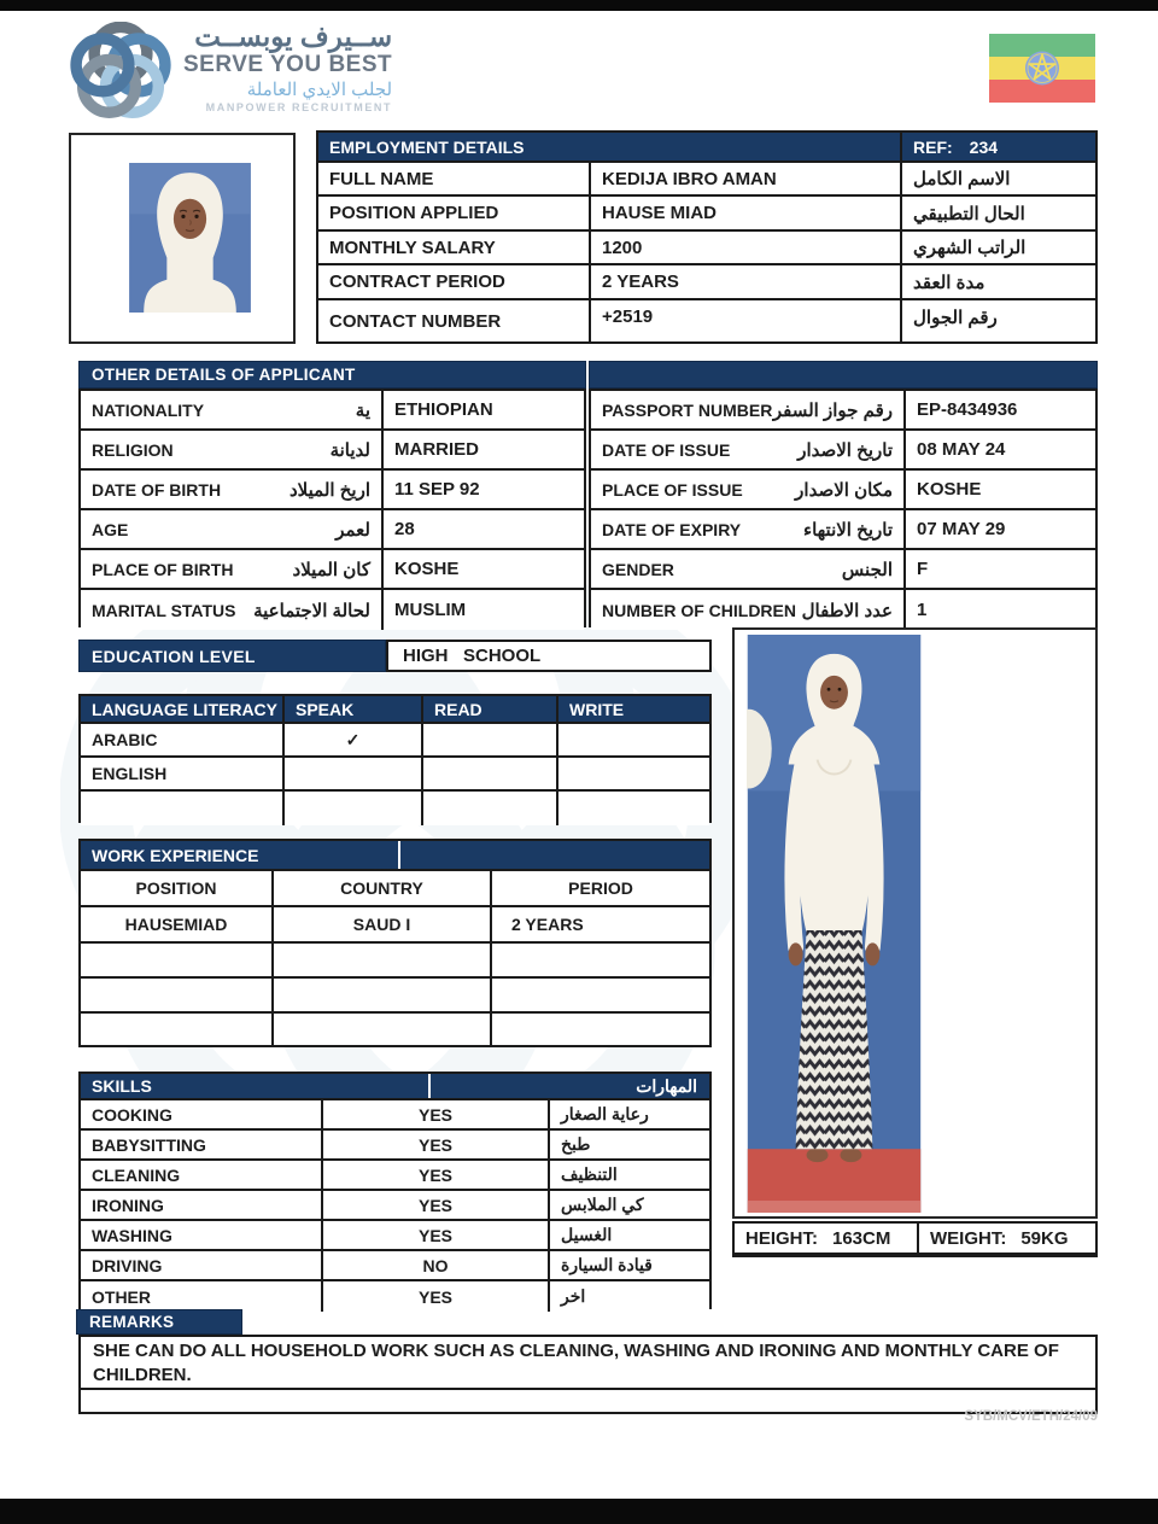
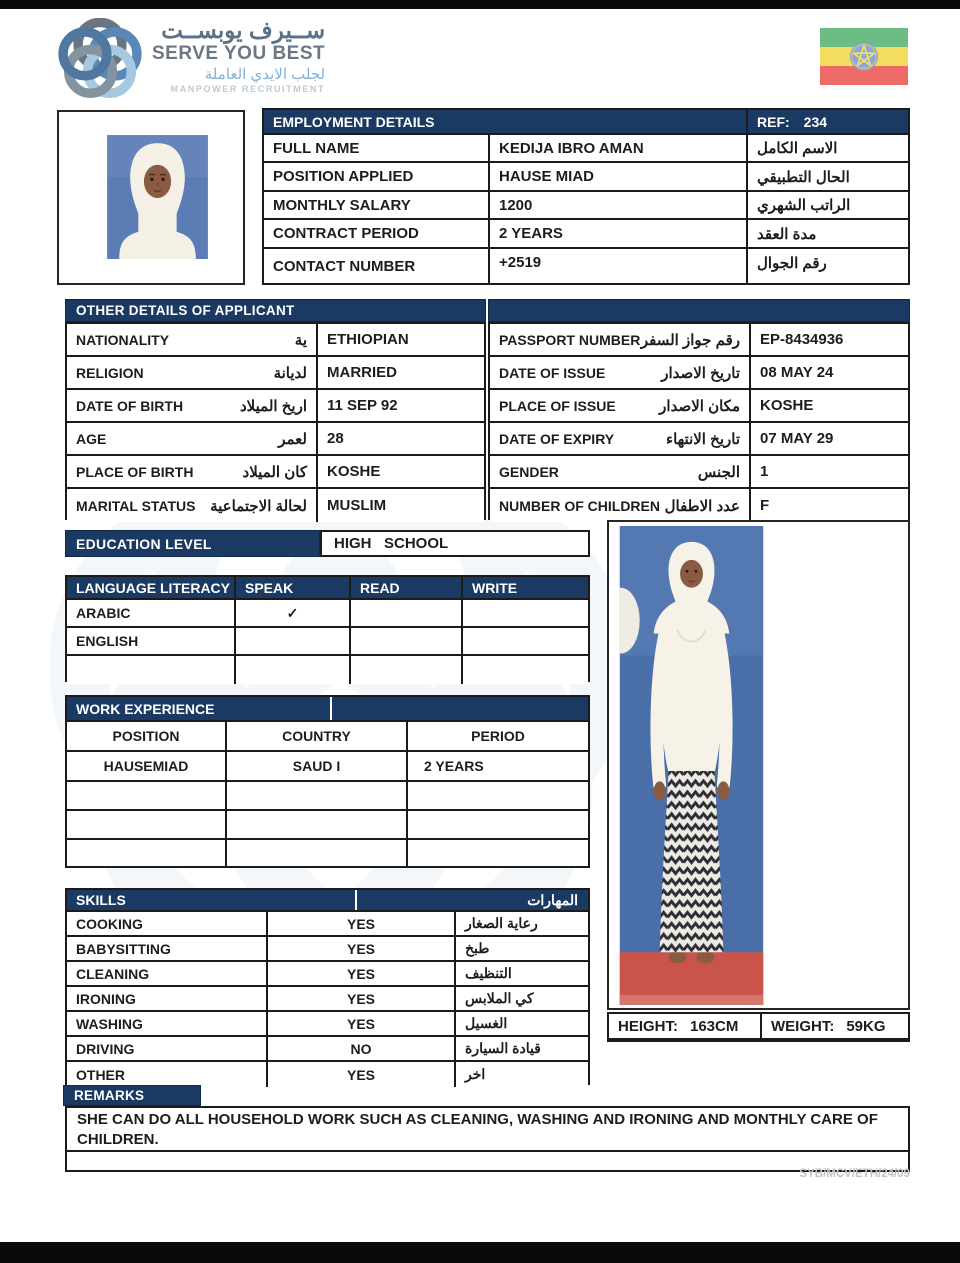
  ســيرف يوبســت
  SERVE YOU BEST
  لجلب الايدي العاملة
  MANPOWER RECRUITMENT
  EMPLOYMENT DETAILS
  REF:
  234
  FULL NAME
  KEDIJA IBRO AMAN
  الاسم الكامل
  POSITION APPLIED
  HAUSE MIAD
  الحال التطبيقي
  MONTHLY SALARY
  1200
  الراتب الشهري
  CONTRACT PERIOD
  2 YEARS
  مدة العقد
  CONTACT NUMBER
  +2519
  رقم الجوال
  OTHER DETAILS OF APPLICANT
  NATIONALITY
  ية
  ETHIOPIAN
  RELIGION
  لديانة
  MARRIED
  DATE OF BIRTH
  اريخ الميلاد
  11 SEP 92
  AGE
  لعمر
  28
  PLACE OF BIRTH
  كان الميلاد
  KOSHE
  MARITAL STATUS
  لحالة الاجتماعية
  MUSLIM
  PASSPORT NUMBER
  رقم جواز السفر
  EP-8434936
  DATE OF ISSUE
  تاريخ الاصدار
  08 MAY 24
  PLACE OF ISSUE
  مكان الاصدار
  KOSHE
  DATE OF EXPIRY
  تاريخ الانتهاء
  07 MAY 29
  GENDER
  الجنس
- F
+ 1
  NUMBER OF CHILDREN
  عدد الاطفال
- 1
+ F
  EDUCATION LEVEL
  HIGH SCHOOL
  LANGUAGE LITERACY
  SPEAK
  READ
  WRITE
  ARABIC
  ✓
  ENGLISH
  WORK EXPERIENCE
  POSITION
  COUNTRY
  PERIOD
  HAUSEMIAD
  SAUD I
  2 YEARS
  SKILLS
  المهارات
  COOKING
  YES
  رعاية الصغار
  BABYSITTING
  YES
  طبخ
  CLEANING
  YES
  التنظيف
  IRONING
  YES
  كي الملابس
  WASHING
  YES
  الغسيل
  DRIVING
  NO
  قيادة السيارة
  OTHER
  YES
  اخر
  HEIGHT:
  163CM
  WEIGHT:
  59KG
  REMARKS
  SHE CAN DO ALL HOUSEHOLD WORK SUCH AS CLEANING, WASHING AND IRONING AND MONTHLY CARE OF CHILDREN.
  SYB/MCV/ETH/24/09
